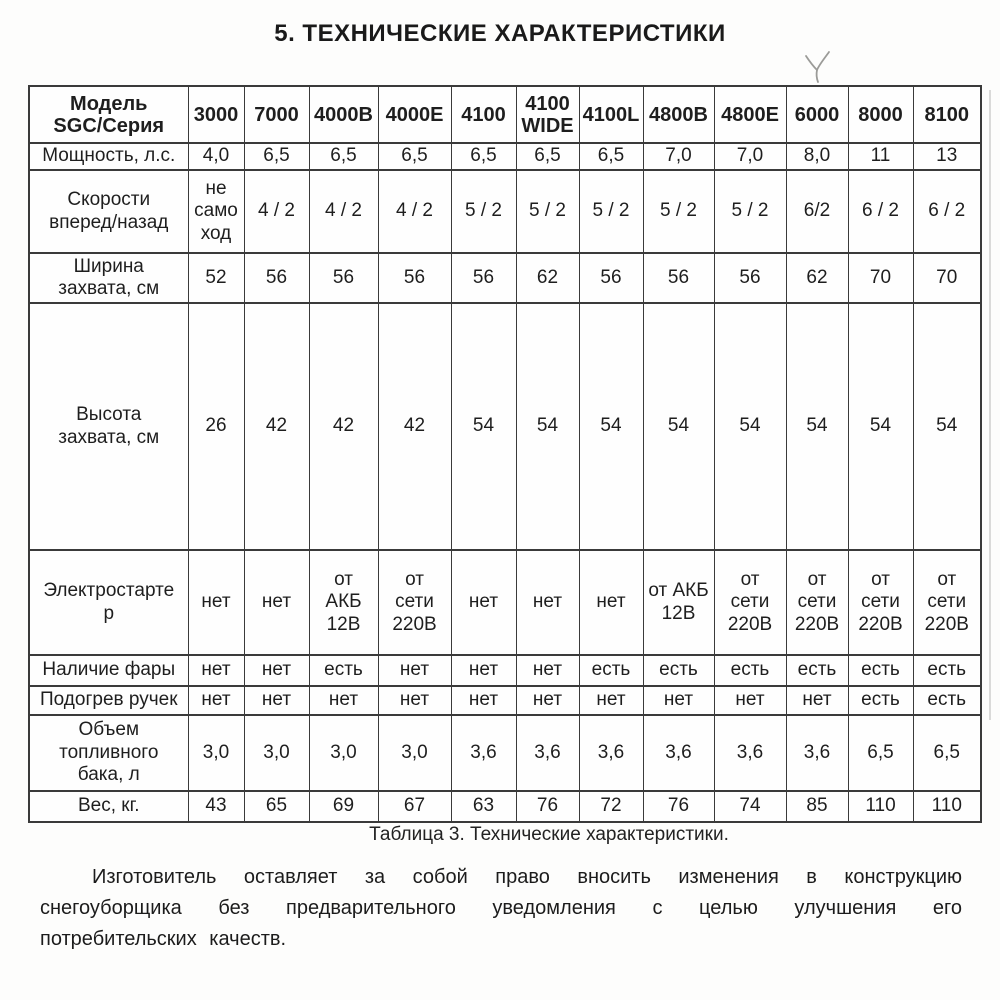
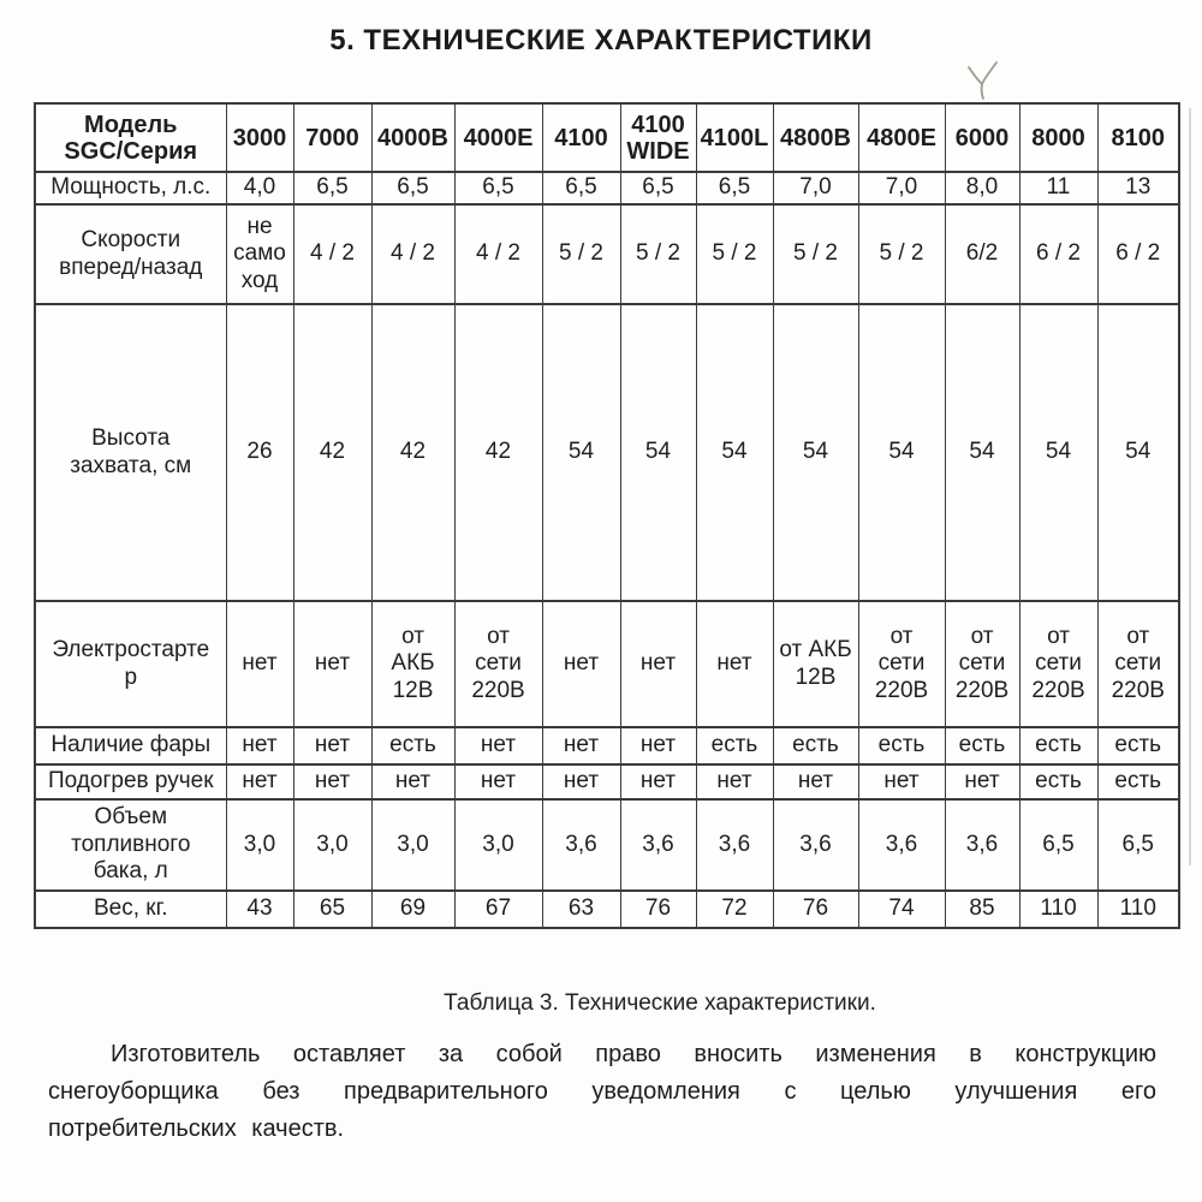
  5. ТЕХНИЧЕСКИЕ ХАРАКТЕРИСТИКИ
  Модель SGC/Серия	3000	7000	4000В	4000Е	4100	4100 WIDE	4100L	4800В	4800Е	6000	8000	8100
  Мощность, л.с.	4,0	6,5	6,5	6,5	6,5	6,5	6,5	7,0	7,0	8,0	11	13
  Скорости вперед/назад	не само ход	4 / 2	4 / 2	4 / 2	5 / 2	5 / 2	5 / 2	5 / 2	5 / 2	6/2	6 / 2	6 / 2
- Ширина захвата, см	52	56	56	56	56	62	56	56	56	62	70	70
  Высота захвата, см	26	42	42	42	54	54	54	54	54	54	54	54
  Электростарте р	нет	нет	от АКБ 12В	от сети 220В	нет	нет	нет	от АКБ 12В	от сети 220В	от сети 220В	от сети 220В	от сети 220В
  Наличие фары	нет	нет	есть	нет	нет	нет	есть	есть	есть	есть	есть	есть
  Подогрев ручек	нет	нет	нет	нет	нет	нет	нет	нет	нет	нет	есть	есть
  Объем топливного бака, л	3,0	3,0	3,0	3,0	3,6	3,6	3,6	3,6	3,6	3,6	6,5	6,5
  Вес, кг.	43	65	69	67	63	76	72	76	74	85	110	110
  Таблица 3. Технические характеристики.
  Изготовитель оставляет за собой право вносить изменения в конструкцию снегоуборщика без предварительного уведомления с целью улучшения его потребительских качеств.
